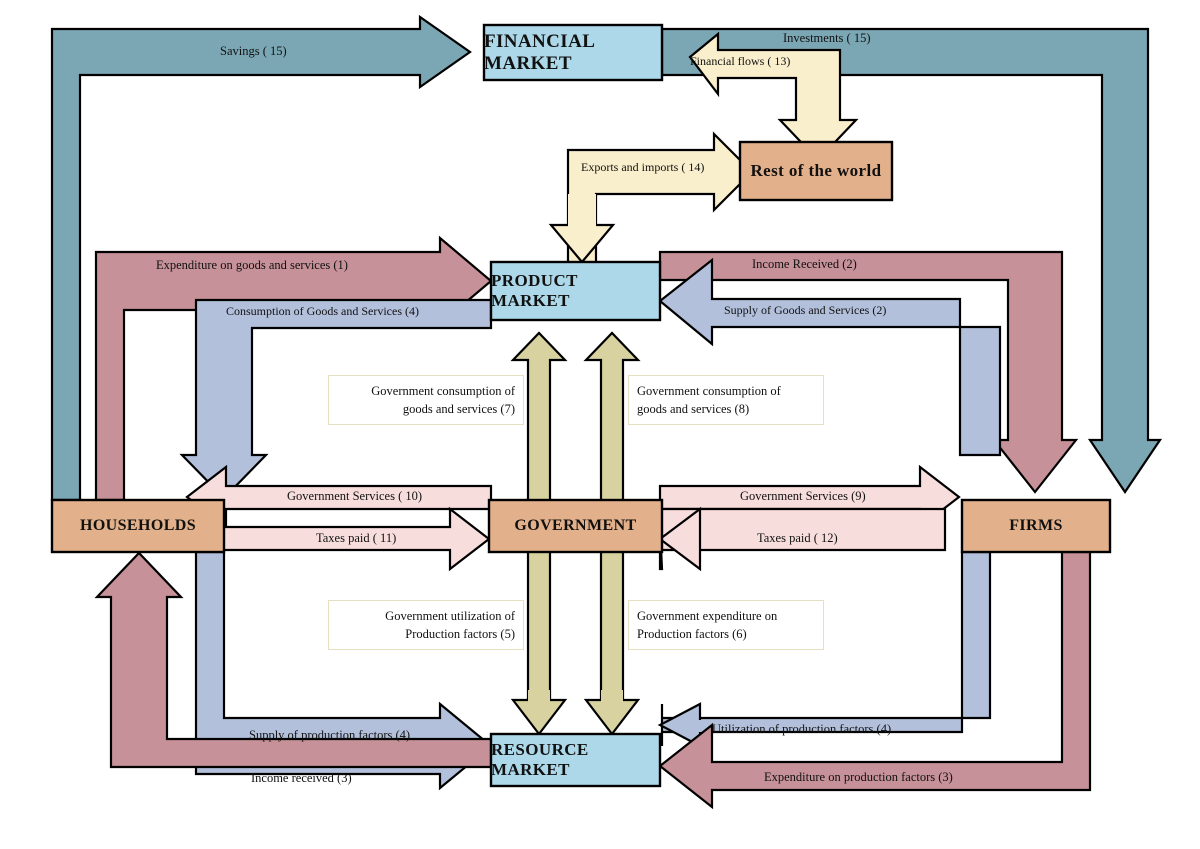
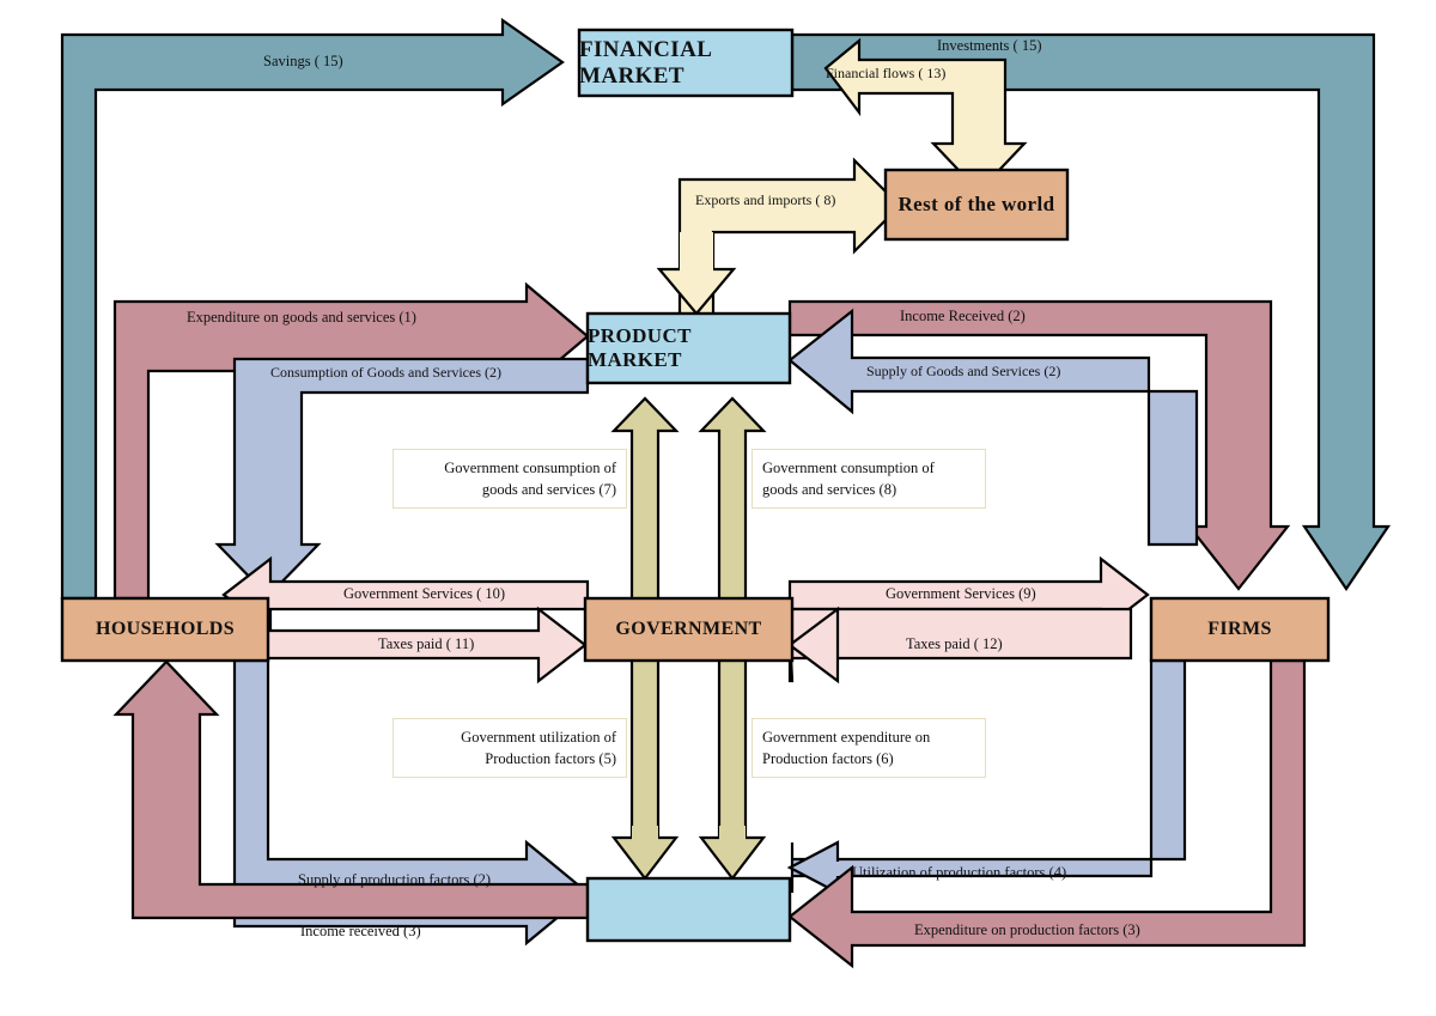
  FINANCIAL MARKET
  Rest of the world
  PRODUCT MARKET
  HOUSEHOLDS
  GOVERNMENT
  FIRMS
- RESOURCE MARKET
  Savings ( 15)
  Investments ( 15)
  Financial flows ( 13)
- Exports and imports ( 14)
+ Exports and imports ( 8)
  Expenditure on goods and services (1)
- Consumption of Goods and Services (4)
+ Consumption of Goods and Services (2)
  Income Received (2)
  Supply of Goods and Services (2)
  Government Services ( 10)
  Taxes paid ( 11)
  Government Services (9)
  Taxes paid ( 12)
- Supply of production factors (4)
+ Supply of production factors (2)
  Income received (3)
  Utilization of production factors (4)
  Expenditure on production factors (3)
  Government consumption of
  goods and services (7)
  Government consumption of
  goods and services (8)
  Government utilization of
  Production factors (5)
  Government expenditure on
  Production factors (6)
